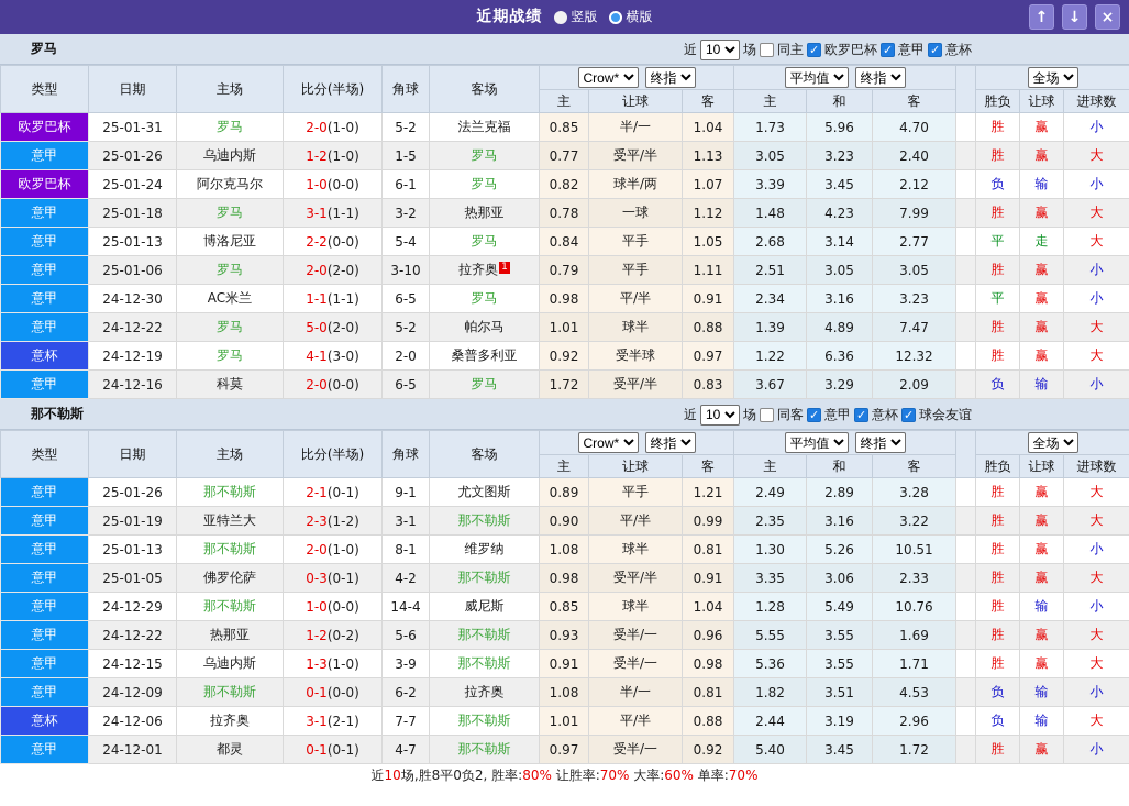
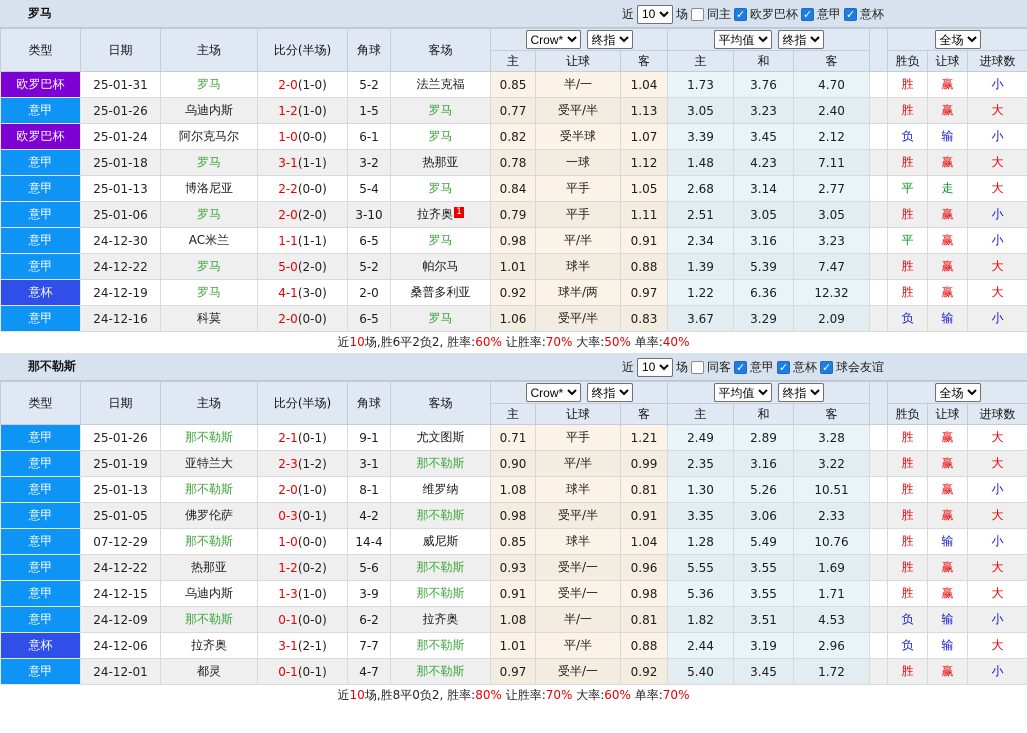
- 近期战绩
- 竖版
- 横版
- ↑
- ↓
- ×
  罗马
  近
  10
  场
  同主
  欧罗巴杯
  意甲
  意杯
  类型	日期	主场	比分(半场)	角球	客场	Crow* 终指	平均值 终指		全场
  主	让球	客	主	和	客	胜负	让球	进球数
- 欧罗巴杯	25-01-31	罗马	2-0(1-0)	5-2	法兰克福	0.85	半/一	1.04	1.73	5.96	4.70		胜	赢	小
+ 欧罗巴杯	25-01-31	罗马	2-0(1-0)	5-2	法兰克福	0.85	半/一	1.04	1.73	3.76	4.70		胜	赢	小
  意甲	25-01-26	乌迪内斯	1-2(1-0)	1-5	罗马	0.77	受平/半	1.13	3.05	3.23	2.40		胜	赢	大
- 欧罗巴杯	25-01-24	阿尔克马尔	1-0(0-0)	6-1	罗马	0.82	球半/两	1.07	3.39	3.45	2.12		负	输	小
+ 欧罗巴杯	25-01-24	阿尔克马尔	1-0(0-0)	6-1	罗马	0.82	受半球	1.07	3.39	3.45	2.12		负	输	小
- 意甲	25-01-18	罗马	3-1(1-1)	3-2	热那亚	0.78	一球	1.12	1.48	4.23	7.99		胜	赢	大
+ 意甲	25-01-18	罗马	3-1(1-1)	3-2	热那亚	0.78	一球	1.12	1.48	4.23	7.11		胜	赢	大
  意甲	25-01-13	博洛尼亚	2-2(0-0)	5-4	罗马	0.84	平手	1.05	2.68	3.14	2.77		平	走	大
  意甲	25-01-06	罗马	2-0(2-0)	3-10	拉齐奥 1	0.79	平手	1.11	2.51	3.05	3.05		胜	赢	小
  意甲	24-12-30	AC米兰	1-1(1-1)	6-5	罗马	0.98	平/半	0.91	2.34	3.16	3.23		平	赢	小
- 意甲	24-12-22	罗马	5-0(2-0)	5-2	帕尔马	1.01	球半	0.88	1.39	4.89	7.47		胜	赢	大
+ 意甲	24-12-22	罗马	5-0(2-0)	5-2	帕尔马	1.01	球半	0.88	1.39	5.39	7.47		胜	赢	大
- 意杯	24-12-19	罗马	4-1(3-0)	2-0	桑普多利亚	0.92	受半球	0.97	1.22	6.36	12.32		胜	赢	大
+ 意杯	24-12-19	罗马	4-1(3-0)	2-0	桑普多利亚	0.92	球半/两	0.97	1.22	6.36	12.32		胜	赢	大
- 意甲	24-12-16	科莫	2-0(0-0)	6-5	罗马	1.72	受平/半	0.83	3.67	3.29	2.09		负	输	小
+ 意甲	24-12-16	科莫	2-0(0-0)	6-5	罗马	1.06	受平/半	0.83	3.67	3.29	2.09		负	输	小
+ 近10场,胜6平2负2, 胜率:60% 让胜率:70% 大率:50% 单率:40%
  那不勒斯
  近
  10
  场
  同客
  意甲
  意杯
  球会友谊
  类型	日期	主场	比分(半场)	角球	客场	Crow* 终指	平均值 终指		全场
  主	让球	客	主	和	客	胜负	让球	进球数
- 意甲	25-01-26	那不勒斯	2-1(0-1)	9-1	尤文图斯	0.89	平手	1.21	2.49	2.89	3.28		胜	赢	大
+ 意甲	25-01-26	那不勒斯	2-1(0-1)	9-1	尤文图斯	0.71	平手	1.21	2.49	2.89	3.28		胜	赢	大
  意甲	25-01-19	亚特兰大	2-3(1-2)	3-1	那不勒斯	0.90	平/半	0.99	2.35	3.16	3.22		胜	赢	大
  意甲	25-01-13	那不勒斯	2-0(1-0)	8-1	维罗纳	1.08	球半	0.81	1.30	5.26	10.51		胜	赢	小
  意甲	25-01-05	佛罗伦萨	0-3(0-1)	4-2	那不勒斯	0.98	受平/半	0.91	3.35	3.06	2.33		胜	赢	大
- 意甲	24-12-29	那不勒斯	1-0(0-0)	14-4	威尼斯	0.85	球半	1.04	1.28	5.49	10.76		胜	输	小
+ 意甲	07-12-29	那不勒斯	1-0(0-0)	14-4	威尼斯	0.85	球半	1.04	1.28	5.49	10.76		胜	输	小
  意甲	24-12-22	热那亚	1-2(0-2)	5-6	那不勒斯	0.93	受半/一	0.96	5.55	3.55	1.69		胜	赢	大
  意甲	24-12-15	乌迪内斯	1-3(1-0)	3-9	那不勒斯	0.91	受半/一	0.98	5.36	3.55	1.71		胜	赢	大
  意甲	24-12-09	那不勒斯	0-1(0-0)	6-2	拉齐奥	1.08	半/一	0.81	1.82	3.51	4.53		负	输	小
  意杯	24-12-06	拉齐奥	3-1(2-1)	7-7	那不勒斯	1.01	平/半	0.88	2.44	3.19	2.96		负	输	大
  意甲	24-12-01	都灵	0-1(0-1)	4-7	那不勒斯	0.97	受半/一	0.92	5.40	3.45	1.72		胜	赢	小
  近10场,胜8平0负2, 胜率:80% 让胜率:70% 大率:60% 单率:70%
